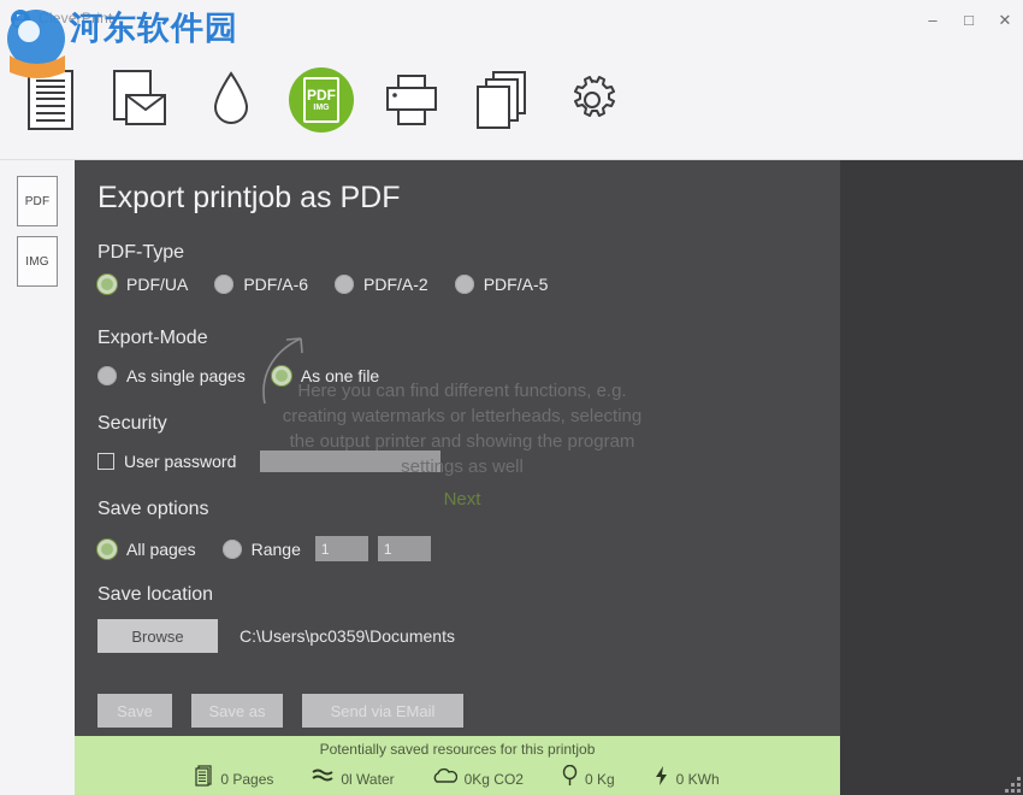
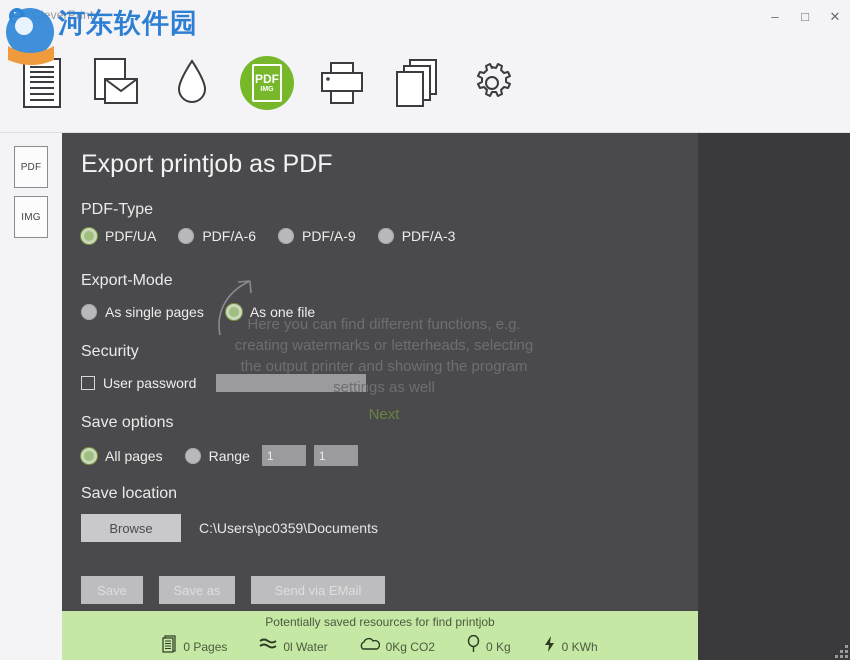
  everPrint
  –
  □
  ✕
  PDF
  PDF
  IMG
  Export printjob as PDF
  PDF-Type
  PDF/UA
  PDF/A-6
- PDF/A-2
+ PDF/A-9
- PDF/A-5
+ PDF/A-3
  Export-Mode
  As single pages
  As one file
  Security
  User password
  Save options
  All pages
  Range
  1
  1
  Save location
  Browse
  C:\Users\pc0359\Documents
  Save
  Save as
  Send via EMail
  Here you can find different functions, e.g. creating watermarks or letterheads, selecting the output printer and showing the program settings as well
  Next
- Potentially saved resources for this printjob
+ Potentially saved resources for find printjob
  0 Pages
  0l Water
  0Kg CO2
  0 Kg
  0 KWh
  河东软件园
